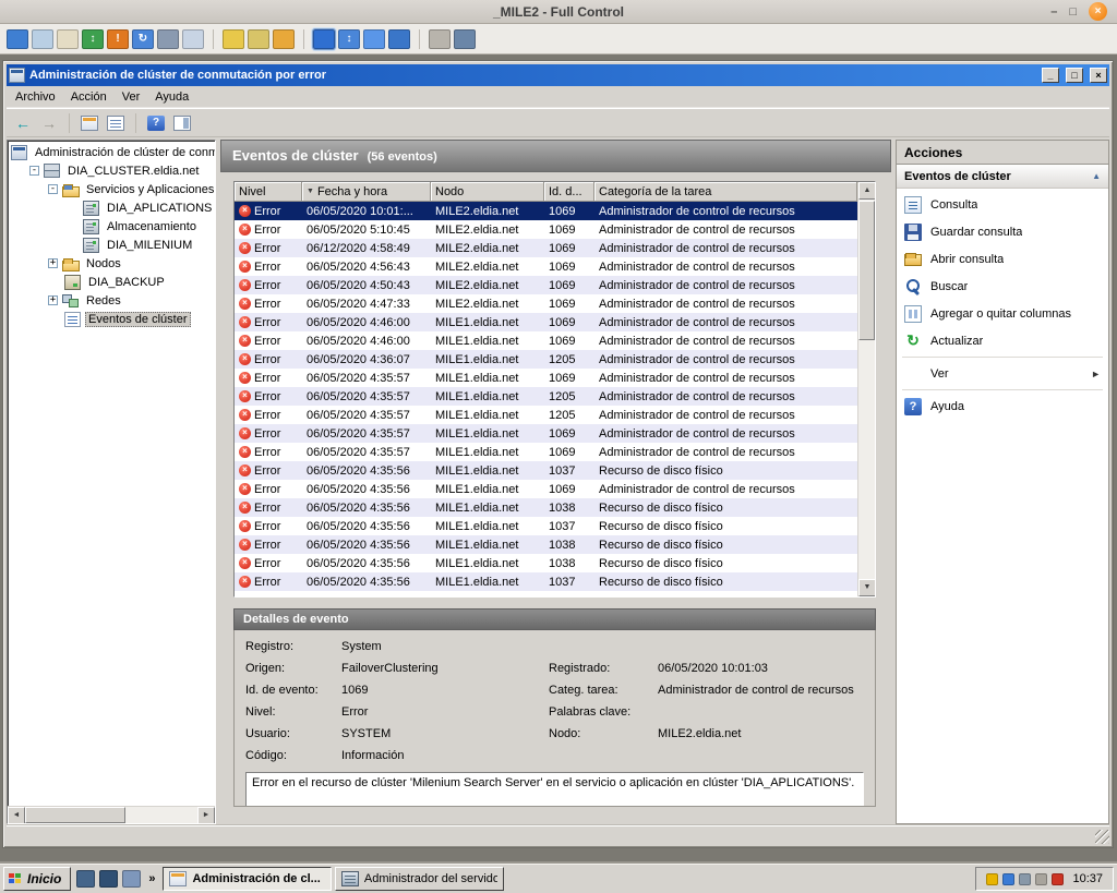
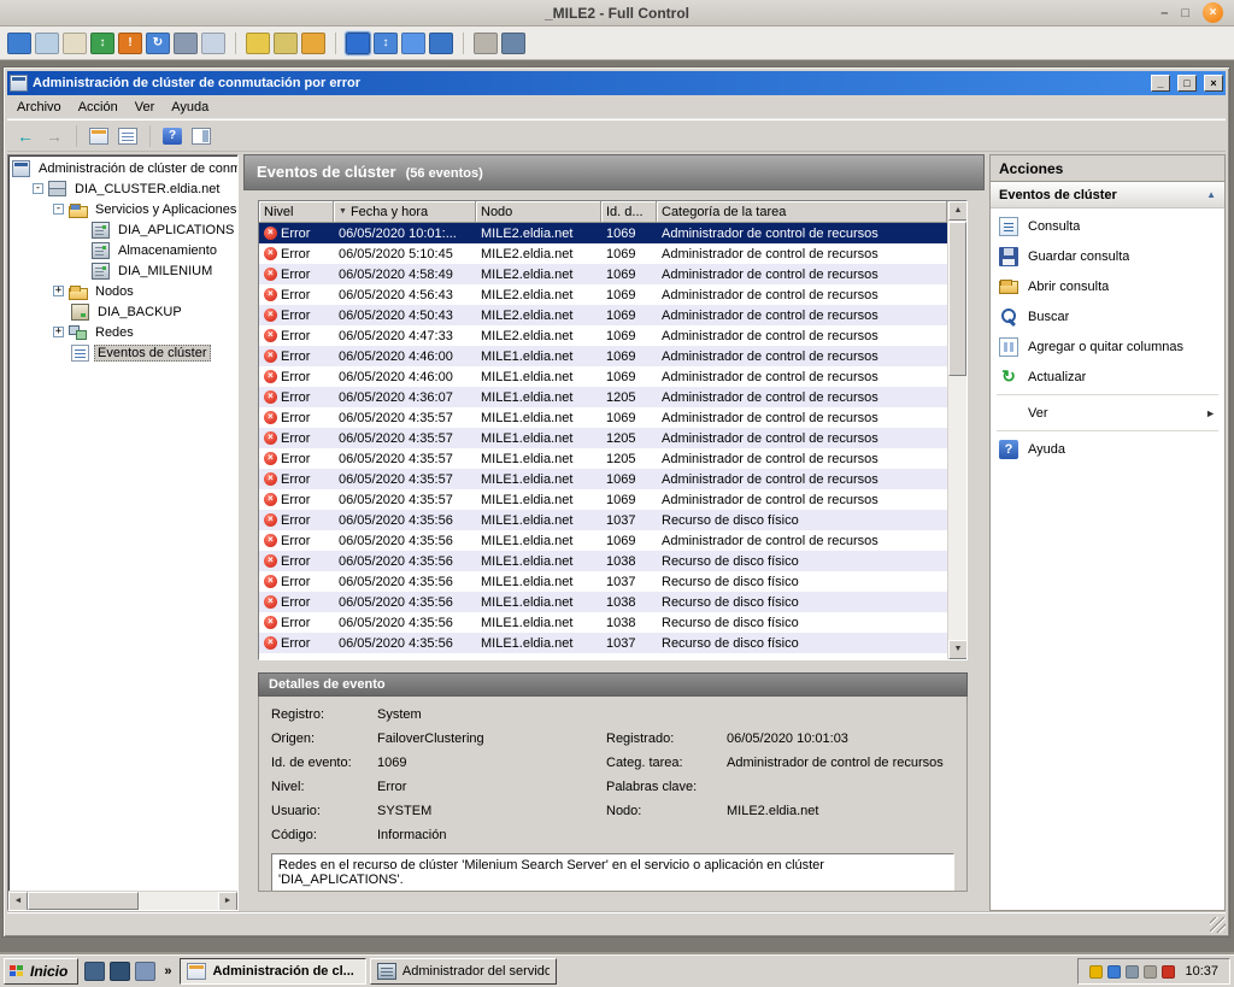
  _MILE2 - Full Control
  –
  □
  ×
  ↕
  !
  ↻
  ↕
  Administración de clúster de conmutación por error
  _
  □
  ×
  Archivo
  Acción
  Ver
  Ayuda
  ←
  →
  Administración de clúster de conm
  -
  DIA_CLUSTER.eldia.net
  -
  Servicios y Aplicaciones
  DIA_APLICATIONS
  Almacenamiento
  DIA_MILENIUM
  +
  Nodos
  DIA_BACKUP
  +
  Redes
  Eventos de clúster
  Eventos de clúster
  (56 eventos)
  Nivel
  Fecha y hora
  Nodo
  Id. d...
  Categoría de la tarea
  ×
  Error
  06/05/2020 10:01:...
  MILE2.eldia.net
  1069
  Administrador de control de recursos
  ×
  Error
  06/05/2020 5:10:45
  MILE2.eldia.net
  1069
  Administrador de control de recursos
  ×
  Error
- 06/12/2020 4:58:49
+ 06/05/2020 4:58:49
  MILE2.eldia.net
  1069
  Administrador de control de recursos
  ×
  Error
  06/05/2020 4:56:43
  MILE2.eldia.net
  1069
  Administrador de control de recursos
  ×
  Error
  06/05/2020 4:50:43
  MILE2.eldia.net
  1069
  Administrador de control de recursos
  ×
  Error
  06/05/2020 4:47:33
  MILE2.eldia.net
  1069
  Administrador de control de recursos
  ×
  Error
  06/05/2020 4:46:00
  MILE1.eldia.net
  1069
  Administrador de control de recursos
  ×
  Error
  06/05/2020 4:46:00
  MILE1.eldia.net
  1069
  Administrador de control de recursos
  ×
  Error
  06/05/2020 4:36:07
  MILE1.eldia.net
  1205
  Administrador de control de recursos
  ×
  Error
  06/05/2020 4:35:57
  MILE1.eldia.net
  1069
  Administrador de control de recursos
  ×
  Error
  06/05/2020 4:35:57
  MILE1.eldia.net
  1205
  Administrador de control de recursos
  ×
  Error
  06/05/2020 4:35:57
  MILE1.eldia.net
  1205
  Administrador de control de recursos
  ×
  Error
  06/05/2020 4:35:57
  MILE1.eldia.net
  1069
  Administrador de control de recursos
  ×
  Error
  06/05/2020 4:35:57
  MILE1.eldia.net
  1069
  Administrador de control de recursos
  ×
  Error
  06/05/2020 4:35:56
  MILE1.eldia.net
  1037
  Recurso de disco físico
  ×
  Error
  06/05/2020 4:35:56
  MILE1.eldia.net
  1069
  Administrador de control de recursos
  ×
  Error
  06/05/2020 4:35:56
  MILE1.eldia.net
  1038
  Recurso de disco físico
  ×
  Error
  06/05/2020 4:35:56
  MILE1.eldia.net
  1037
  Recurso de disco físico
  ×
  Error
  06/05/2020 4:35:56
  MILE1.eldia.net
  1038
  Recurso de disco físico
  ×
  Error
  06/05/2020 4:35:56
  MILE1.eldia.net
  1038
  Recurso de disco físico
  ×
  Error
  06/05/2020 4:35:56
  MILE1.eldia.net
  1037
  Recurso de disco físico
  Detalles de evento
  Registro:
  System
  Origen:
  FailoverClustering
  Registrado:
  06/05/2020 10:01:03
  Id. de evento:
  1069
  Categ. tarea:
  Administrador de control de recursos
  Nivel:
  Error
  Palabras clave:
  Usuario:
  SYSTEM
  Nodo:
  MILE2.eldia.net
  Código:
  Información
- Error en el recurso de clúster 'Milenium Search Server' en el servicio o aplicación en clúster 'DIA_APLICATIONS'.
+ Redes en el recurso de clúster 'Milenium Search Server' en el servicio o aplicación en clúster 'DIA_APLICATIONS'.
  Acciones
  Eventos de clúster
  ▲
  Consulta
  Guardar consulta
  Abrir consulta
  Buscar
  Agregar o quitar columnas
  Actualizar
  Ver
  ►
  Ayuda
  Inicio
  »
  Administración de cl...
  Administrador del servido
  10:37
